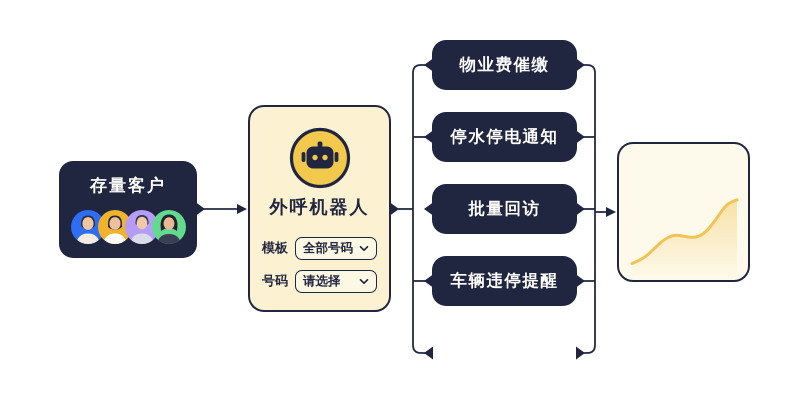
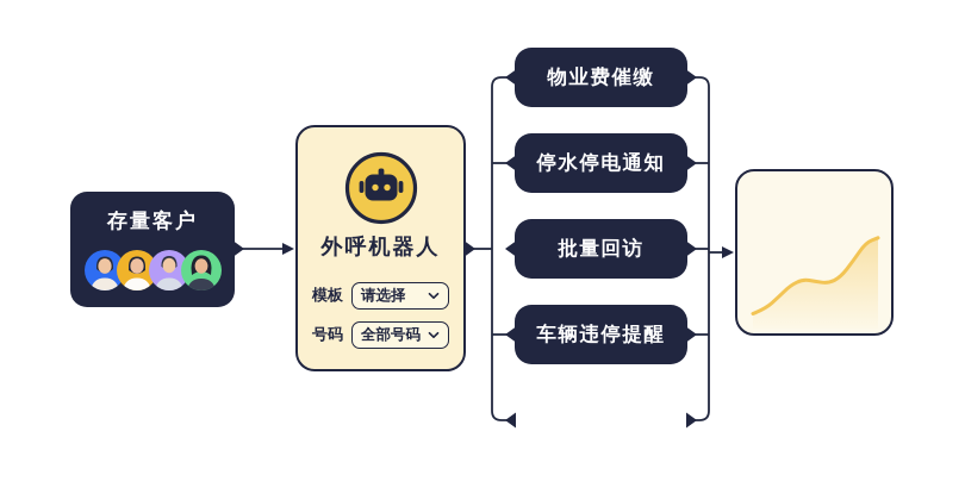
  存量客户
  外呼机器人
  模板
- 全部号码
+ 请选择
  号码
- 请选择
+ 全部号码
  物业费催缴
  停水停电通知
  批量回访
  车辆违停提醒
